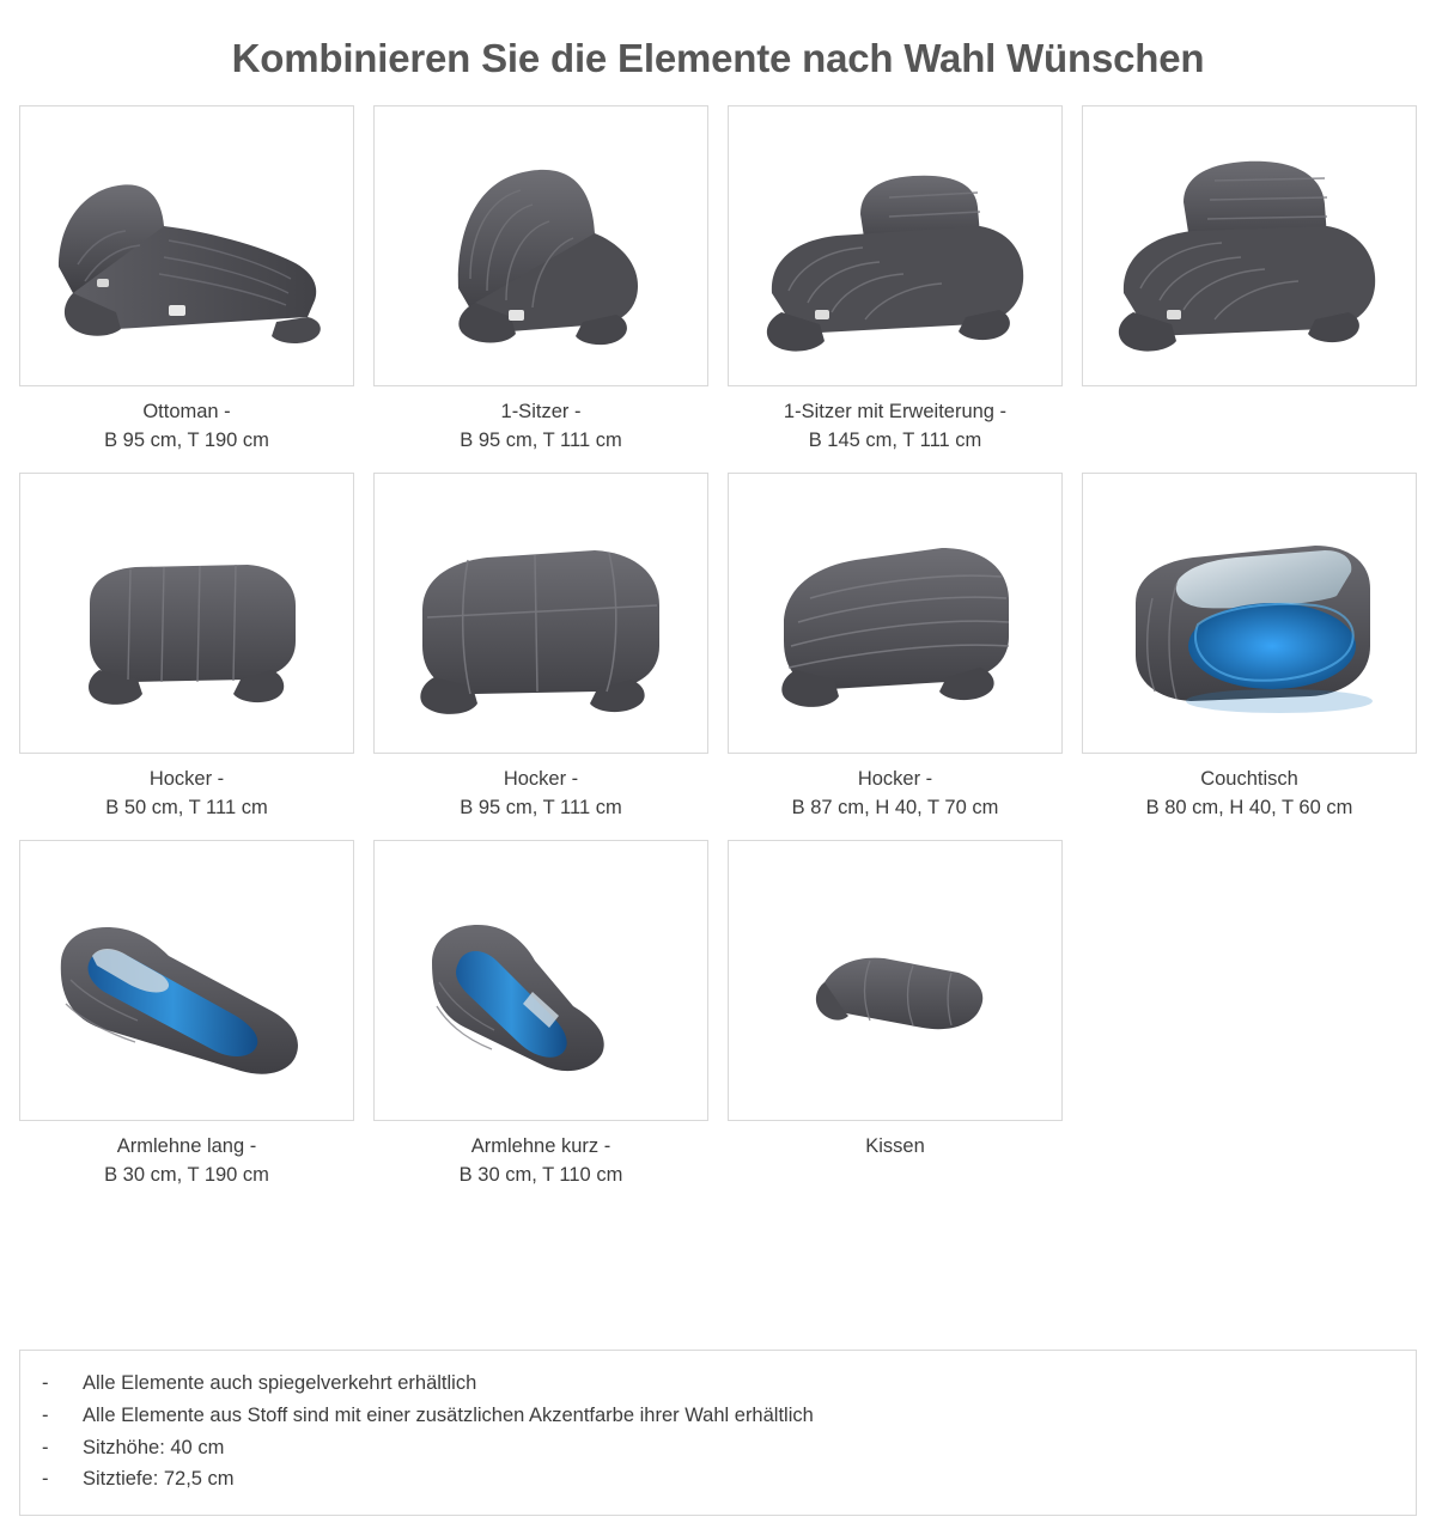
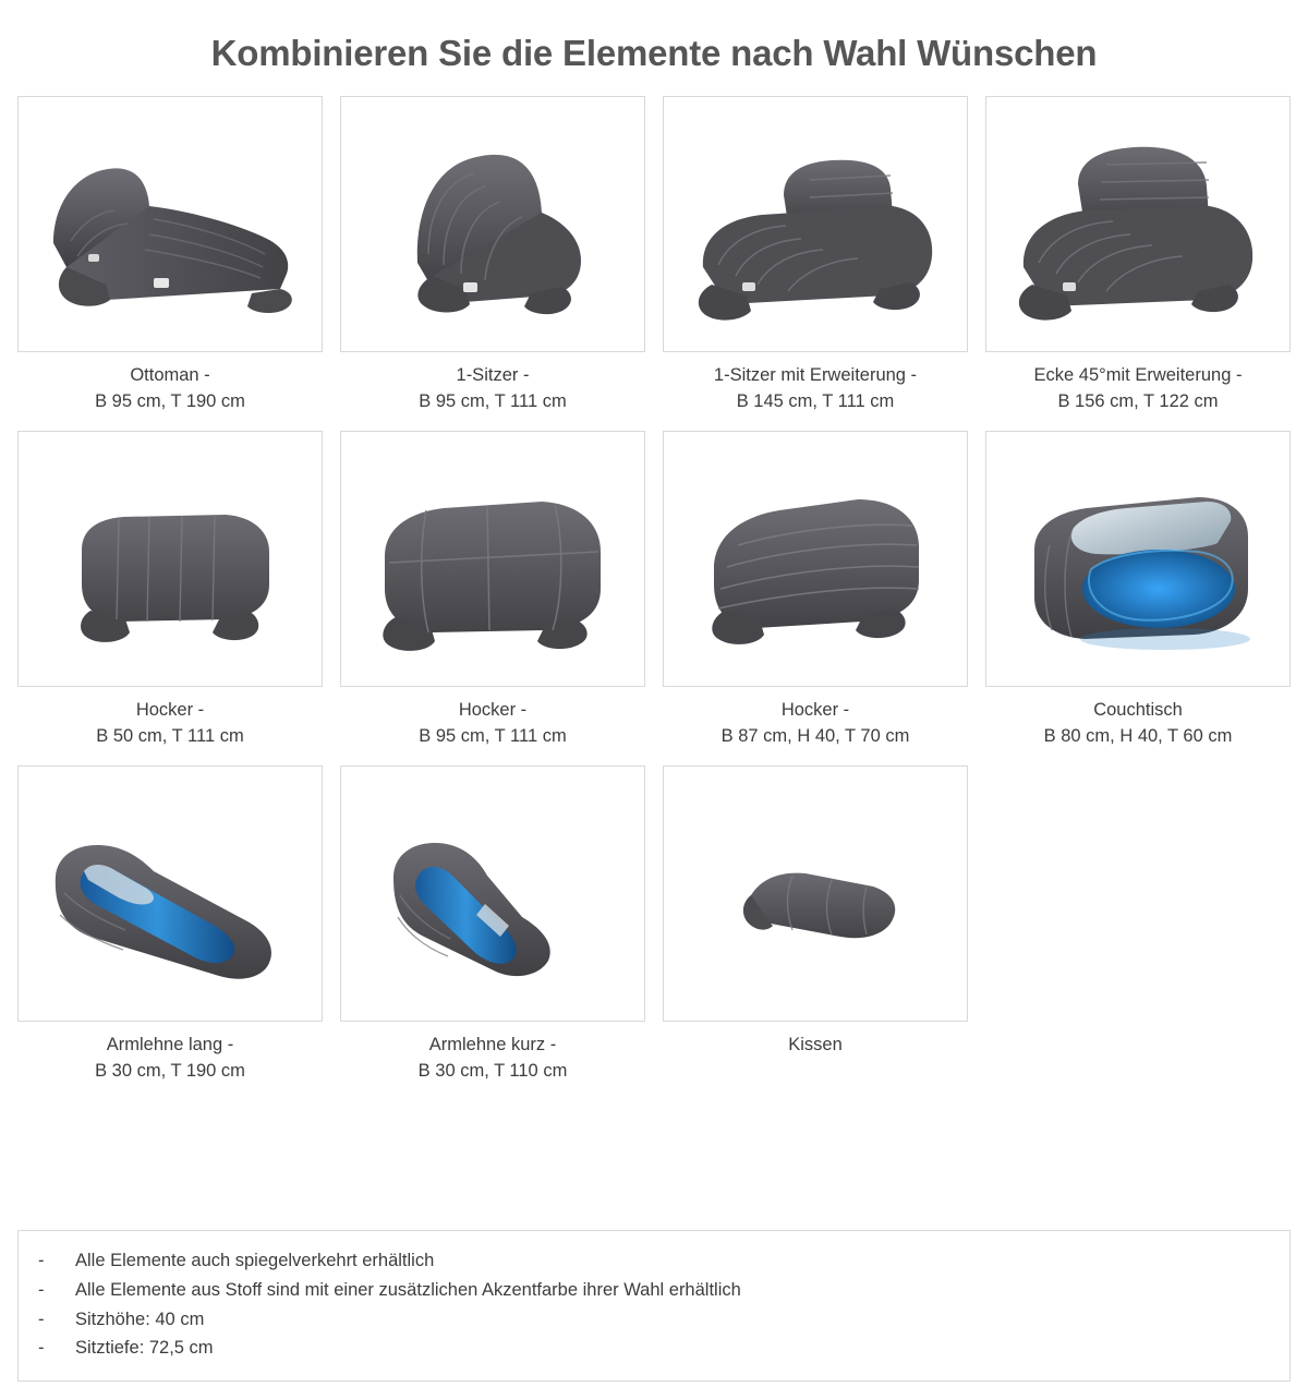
  Kombinieren Sie die Elemente nach Wahl Wünschen
  Ottoman -
  B 95 cm, T 190 cm
  1-Sitzer -
  B 95 cm, T 111 cm
  1-Sitzer mit Erweiterung -
  B 145 cm, T 111 cm
+ Ecke 45°mit Erweiterung -
+ B 156 cm, T 122 cm
  Hocker -
  B 50 cm, T 111 cm
  Hocker -
  B 95 cm, T 111 cm
  Hocker -
  B 87 cm, H 40, T 70 cm
  Couchtisch
  B 80 cm, H 40, T 60 cm
  Armlehne lang -
  B 30 cm, T 190 cm
  Armlehne kurz -
  B 30 cm, T 110 cm
  Kissen
  -
  Alle Elemente auch spiegelverkehrt erhältlich
  -
  Alle Elemente aus Stoff sind mit einer zusätzlichen Akzentfarbe ihrer Wahl erhältlich
  -
  Sitzhöhe: 40 cm
  -
  Sitztiefe: 72,5 cm
